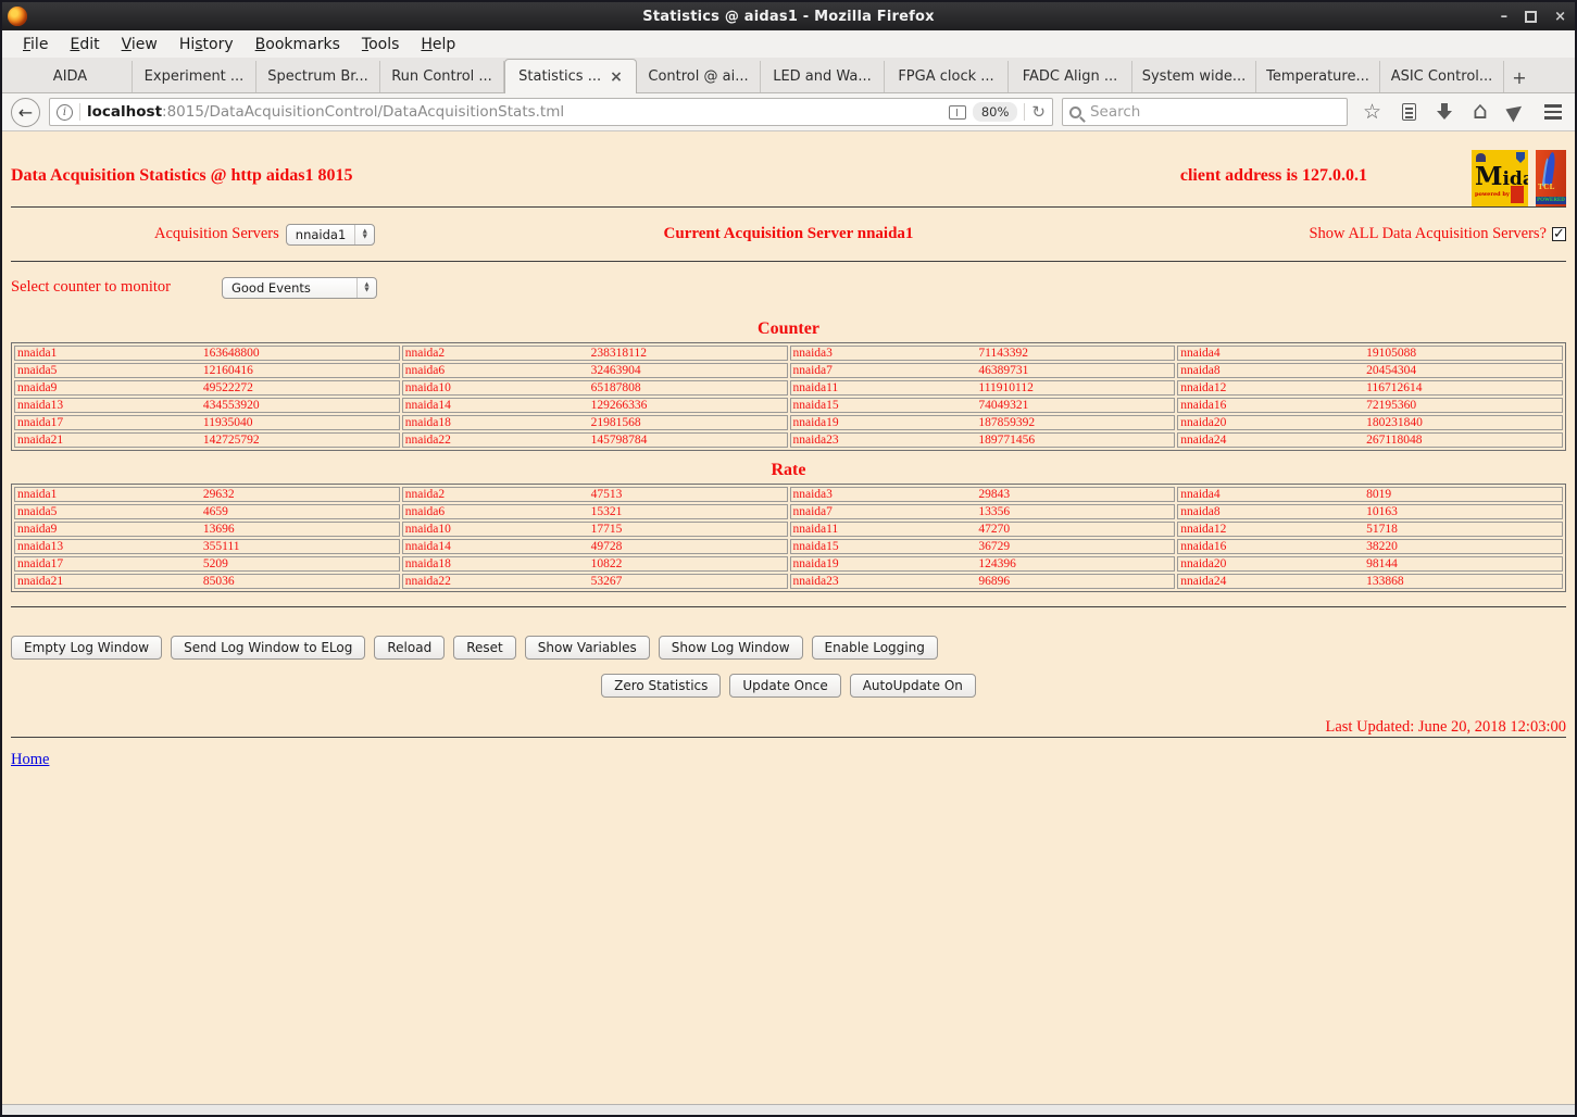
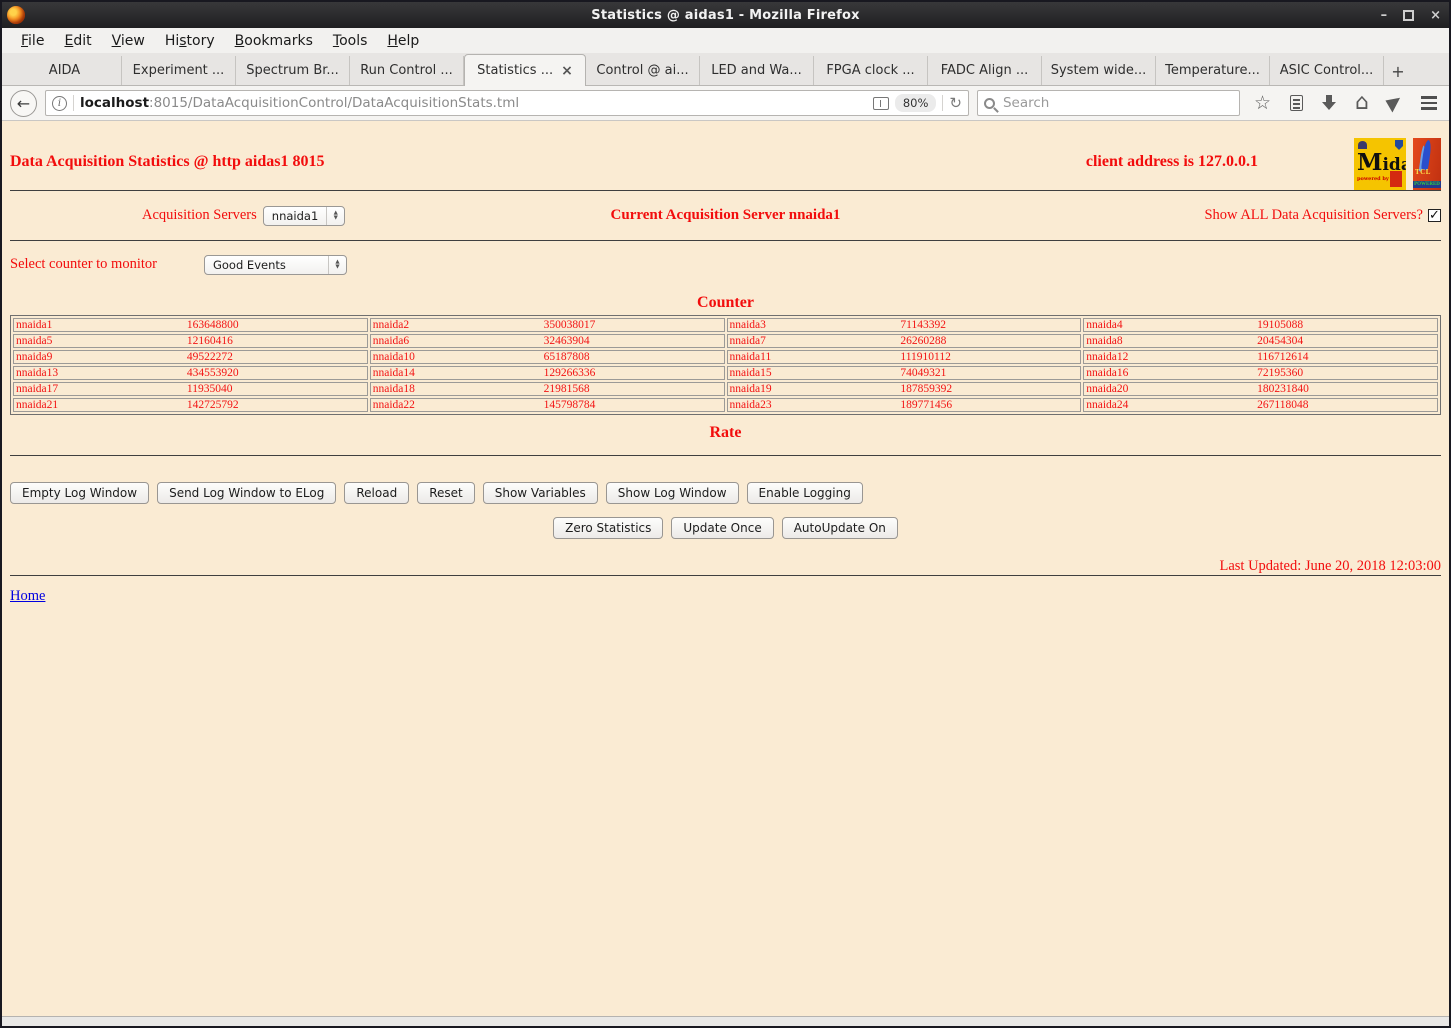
  Statistics @ aidas1 - Mozilla Firefox
  –
  ×
  File
  Edit
  View
  History
  Bookmarks
  Tools
  Help
  AIDA
  Experiment ...
  Spectrum Br...
  Run Control ...
  Statistics ...
  ×
  Control @ ai...
  LED and Wa...
  FPGA clock ...
  FADC Align ...
  System wide...
  Temperature...
  ASIC Control...
  +
  ←
  i
  localhost:8015/DataAcquisitionControl/DataAcquisitionStats.tml
  80%
  ↻
  Search
  ☆
  ⌂
  Data Acquisition Statistics @ http aidas1 8015
  client address is 127.0.0.1
  TCL
  Acquisition Servers
  nnaida1
  Current Acquisition Server nnaida1
  Show ALL Data Acquisition Servers?
  ✓
  Select counter to monitor
  Good Events
  Counter
- nnaida1 163648800	nnaida2 238318112	nnaida3 71143392	nnaida4 19105088
+ nnaida1 163648800	nnaida2 350038017	nnaida3 71143392	nnaida4 19105088
- nnaida5 12160416	nnaida6 32463904	nnaida7 46389731	nnaida8 20454304
+ nnaida5 12160416	nnaida6 32463904	nnaida7 26260288	nnaida8 20454304
  nnaida9 49522272	nnaida10 65187808	nnaida11 111910112	nnaida12 116712614
  nnaida13 434553920	nnaida14 129266336	nnaida15 74049321	nnaida16 72195360
  nnaida17 11935040	nnaida18 21981568	nnaida19 187859392	nnaida20 180231840
  nnaida21 142725792	nnaida22 145798784	nnaida23 189771456	nnaida24 267118048
  Rate
- nnaida1 29632	nnaida2 47513	nnaida3 29843	nnaida4 8019
- nnaida5 4659	nnaida6 15321	nnaida7 13356	nnaida8 10163
- nnaida9 13696	nnaida10 17715	nnaida11 47270	nnaida12 51718
- nnaida13 355111	nnaida14 49728	nnaida15 36729	nnaida16 38220
- nnaida17 5209	nnaida18 10822	nnaida19 124396	nnaida20 98144
- nnaida21 85036	nnaida22 53267	nnaida23 96896	nnaida24 133868
  Empty Log Window
  Send Log Window to ELog
  Reload
  Reset
  Show Variables
  Show Log Window
  Enable Logging
  Zero Statistics
  Update Once
  AutoUpdate On
  Last Updated: June 20, 2018 12:03:00
  Home
